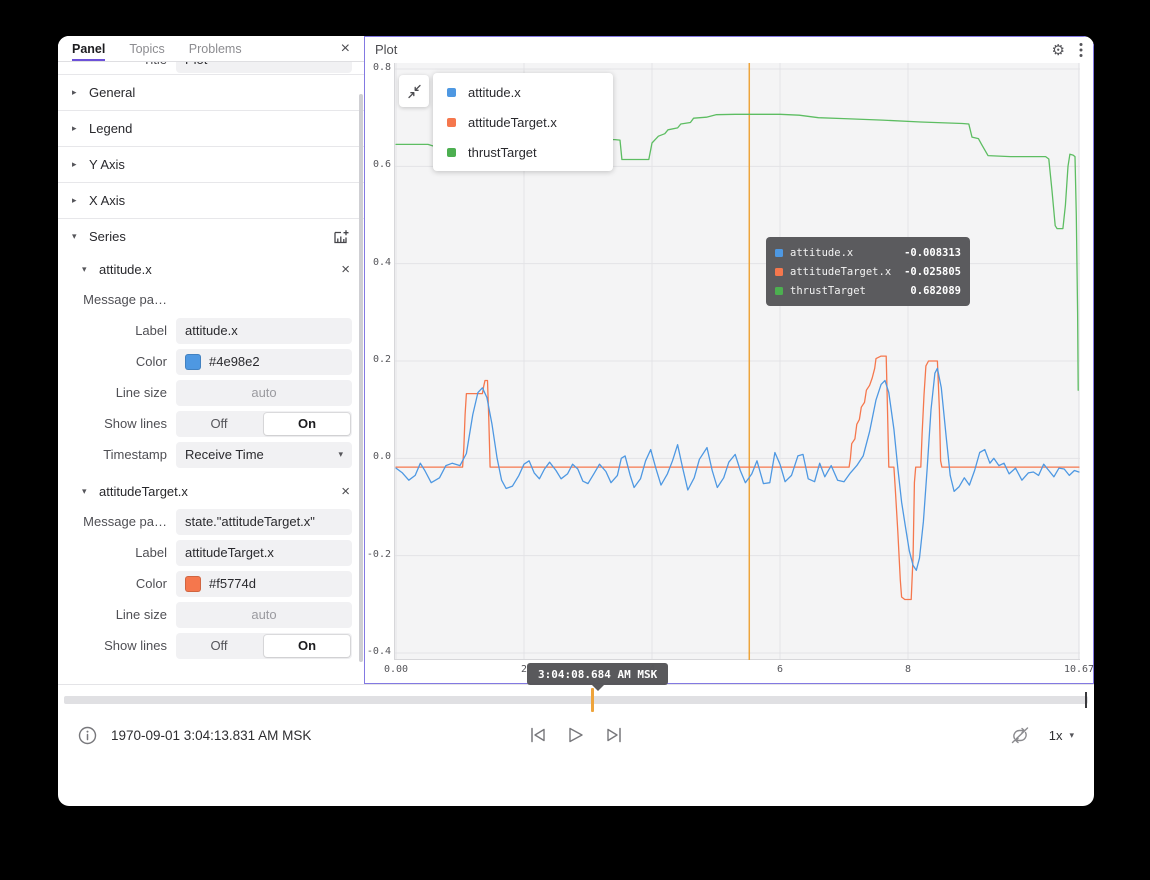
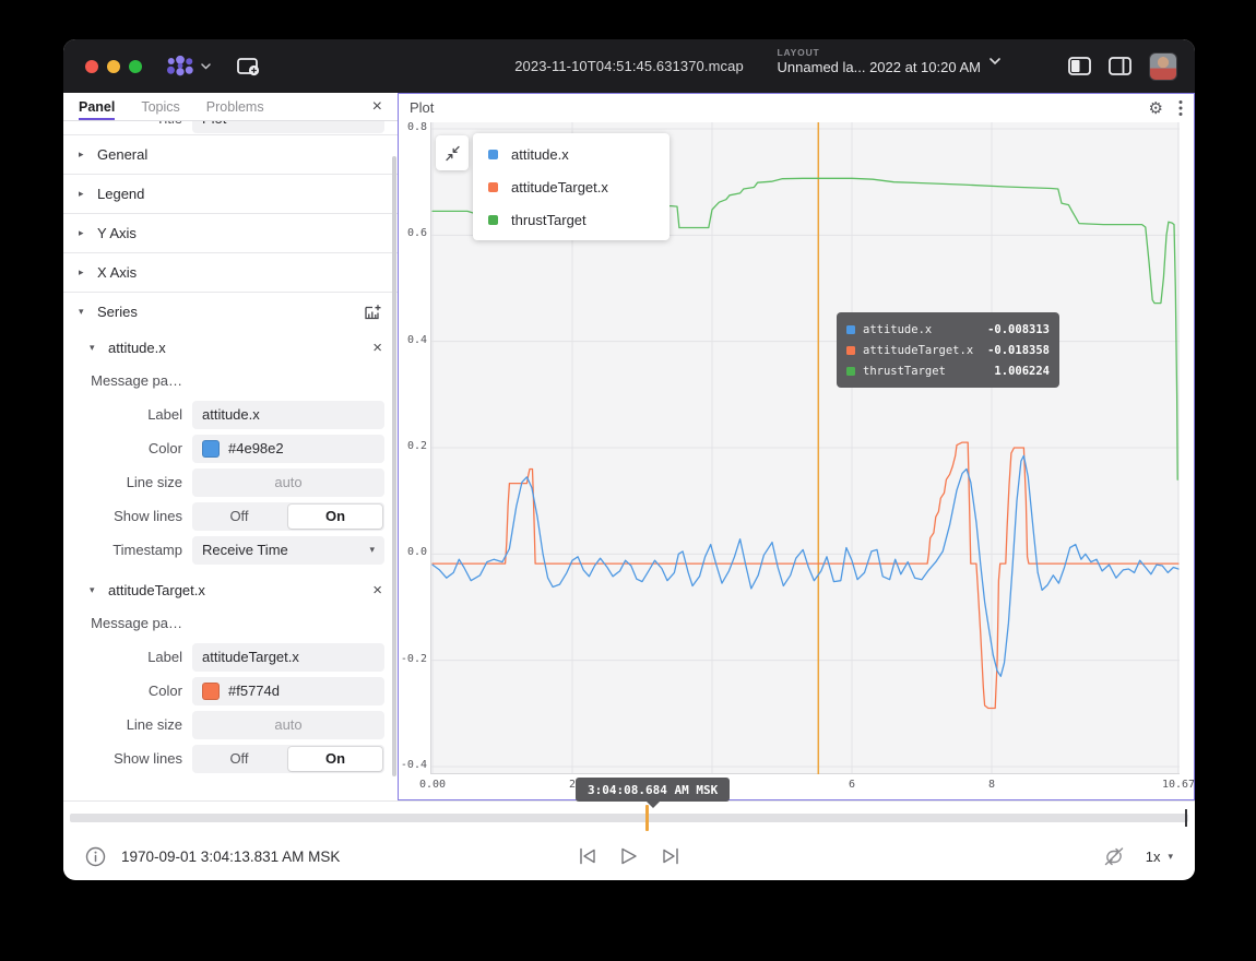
+ 2023-11-10T04:51:45.631370.mcap
+ LAYOUT
+ Unnamed la... 2022 at 10:20 AM
  Panel
  Topics
  Problems
  ×
  ▸
  General
  ▸
  Legend
  ▸
  Y Axis
  ▸
  X Axis
  ▾
  Series
  ▾
  attitude.x
  ×
  Message pa…
  Label
  attitude.x
  Color
  #4e98e2
  Line size
  auto
  Show lines
  Off
  On
  Timestamp
  Receive Time
  ▾
  ▾
  attitudeTarget.x
  ×
  Message pa…
- state."attitudeTarget.x"
  Label
  attitudeTarget.x
  Color
  #f5774d
  Line size
  auto
  Show lines
  Off
  On
  Plot
  ⚙
  0.8
  0.6
  0.4
  0.2
  0.0
  -0.2
  -0.4
  0.00
  2
  6
  8
  10.67
  attitude.x
  attitudeTarget.x
  thrustTarget
  attitude.x
  -0.008313
  attitudeTarget.x
- -0.025805
+ -0.018358
  thrustTarget
- 0.682089
+ 1.006224
  3:04:08.684 AM MSK
  1970-09-01 3:04:13.831 AM MSK
  1x
  ▾
